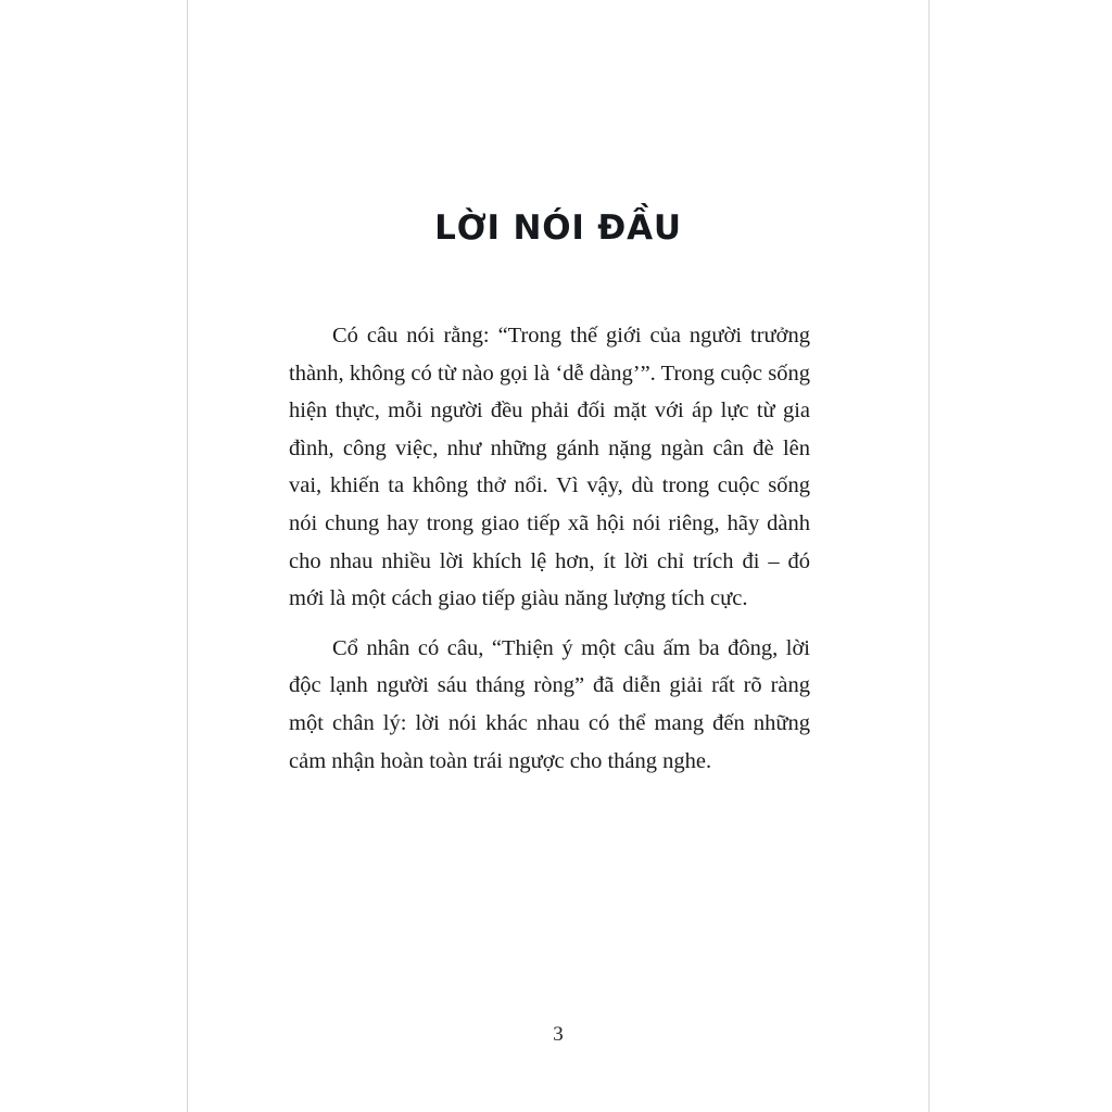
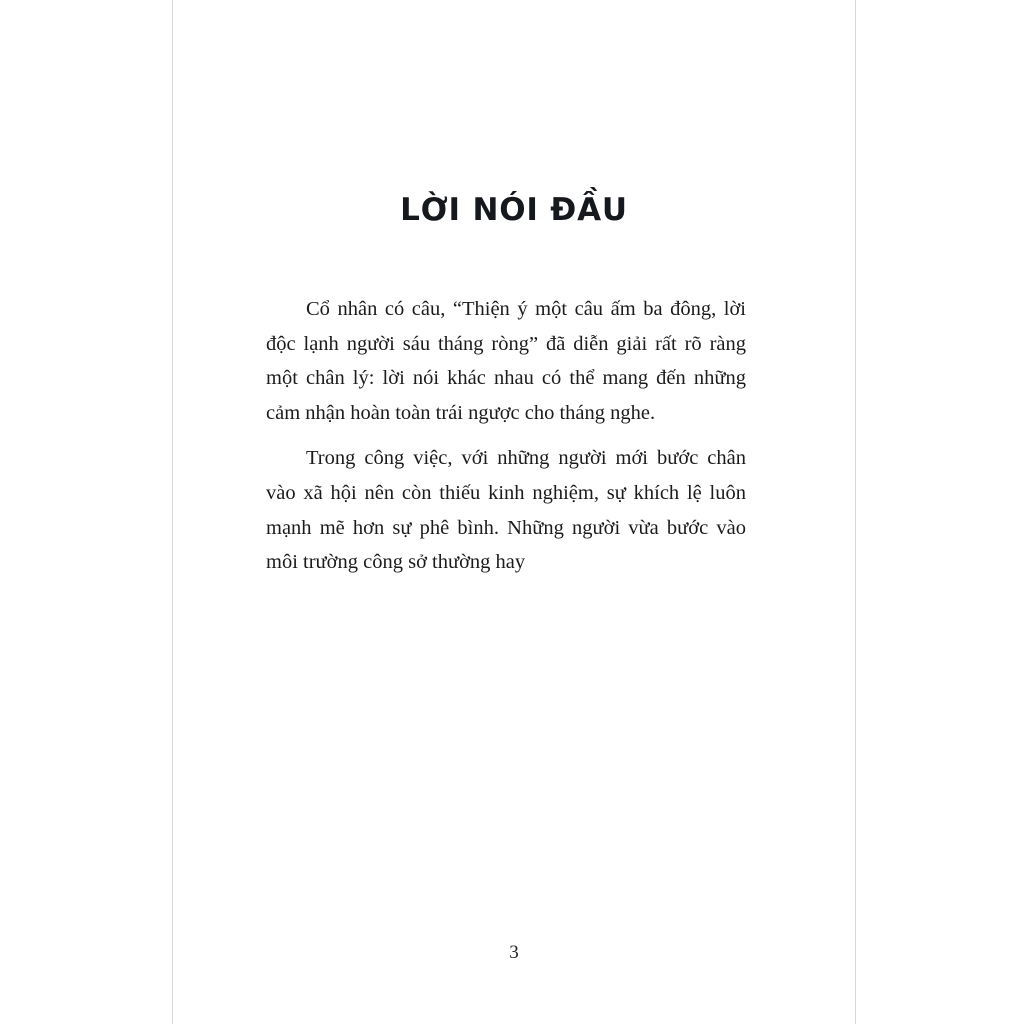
  LỜI NÓI ĐẦU
- Có câu nói rằng: “Trong thế giới của người trưởng thành, không có từ nào gọi là ‘dễ dàng’”. Trong cuộc sống hiện thực, mỗi người đều phải đối mặt với áp lực từ gia đình, công việc, như những gánh nặng ngàn cân đè lên vai, khiến ta không thở nổi. Vì vậy, dù trong cuộc sống nói chung hay trong giao tiếp xã hội nói riêng, hãy dành cho nhau nhiều lời khích lệ hơn, ít lời chỉ trích đi – đó mới là một cách giao tiếp giàu năng lượng tích cực.
  Cổ nhân có câu, “Thiện ý một câu ấm ba đông, lời độc lạnh người sáu tháng ròng” đã diễn giải rất rõ ràng một chân lý: lời nói khác nhau có thể mang đến những cảm nhận hoàn toàn trái ngược cho tháng nghe.
+ Trong công việc, với những người mới bước chân vào xã hội nên còn thiếu kinh nghiệm, sự khích lệ luôn mạnh mẽ hơn sự phê bình. Những người vừa bước vào môi trường công sở thường hay
  3
